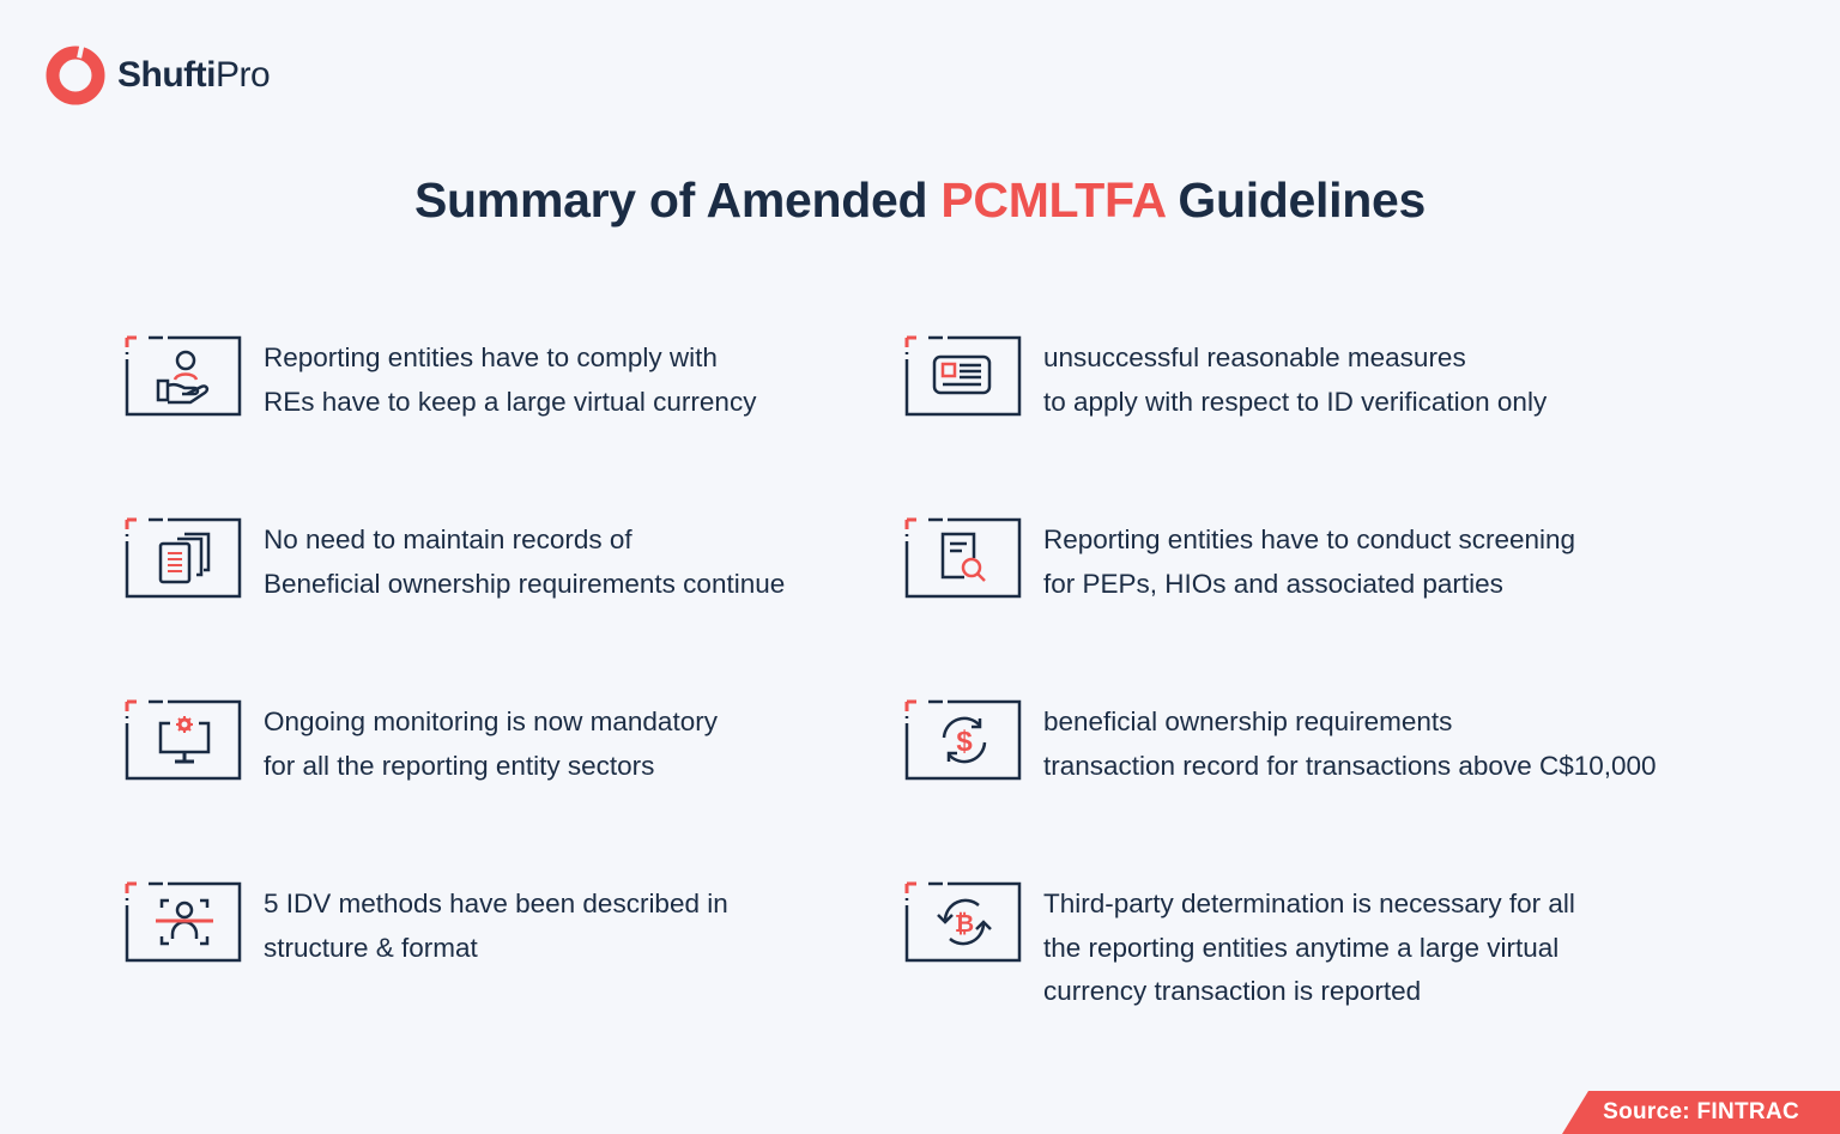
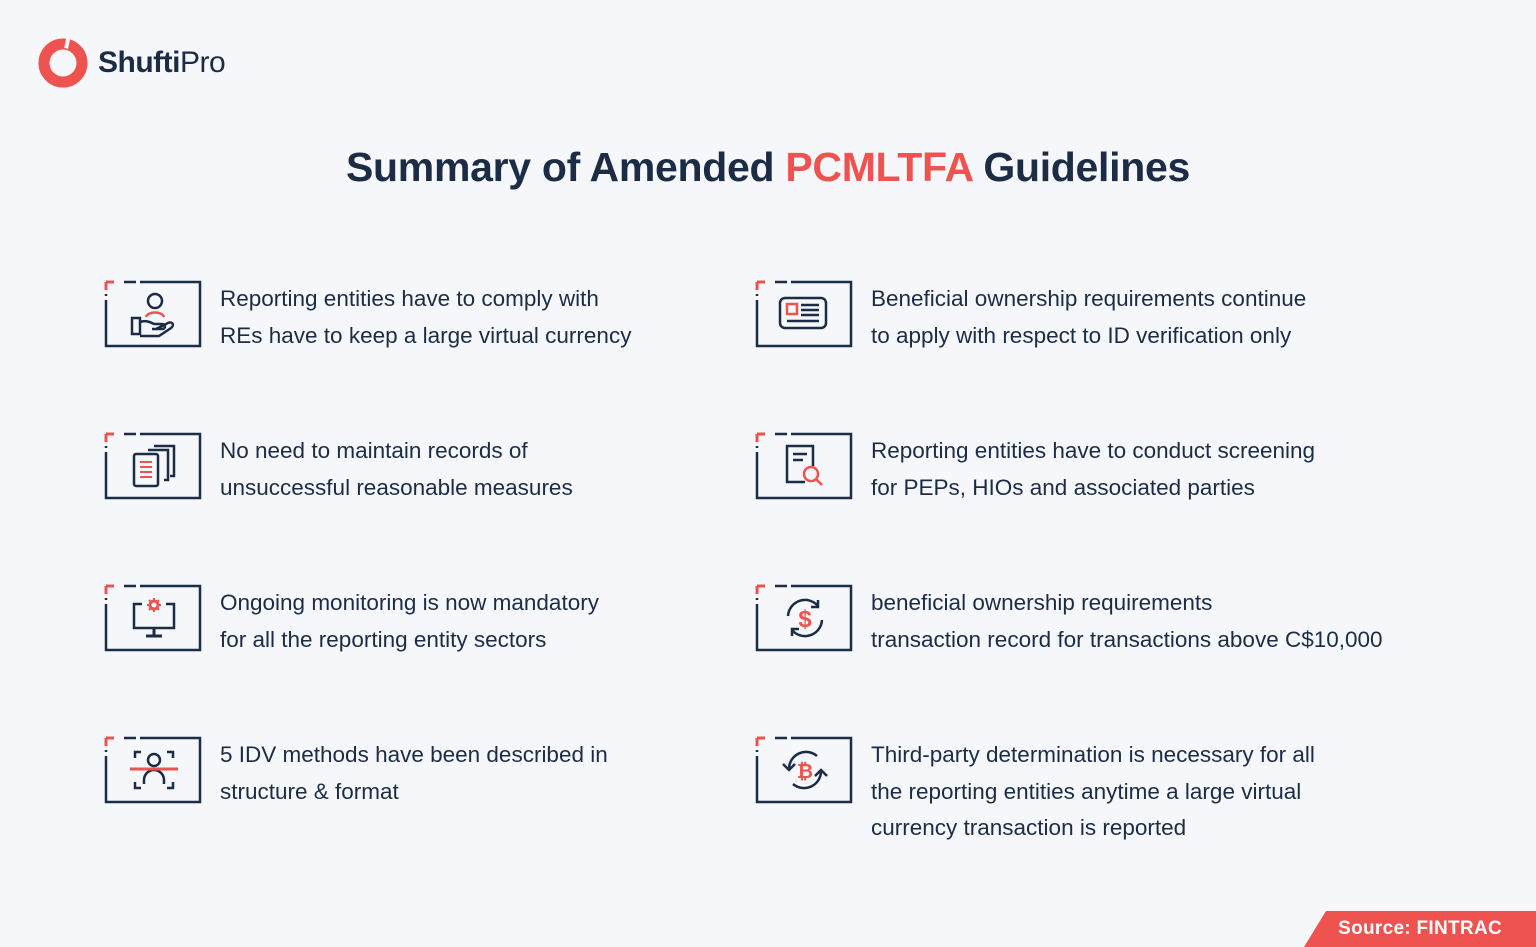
  ShuftiPro
  Summary of Amended PCMLTFA Guidelines
  Reporting entities have to comply with
  REs have to keep a large virtual currency
- unsuccessful reasonable measures
+ Beneficial ownership requirements continue
  to apply with respect to ID verification only
  No need to maintain records of
- Beneficial ownership requirements continue
+ unsuccessful reasonable measures
  Reporting entities have to conduct screening
  for PEPs, HIOs and associated parties
  Ongoing monitoring is now mandatory
  for all the reporting entity sectors
  $
  beneficial ownership requirements
  transaction record for transactions above C$10,000
  5 IDV methods have been described in
  structure & format
  ₿
  Third-party determination is necessary for all
  the reporting entities anytime a large virtual
  currency transaction is reported
  Source: FINTRAC
